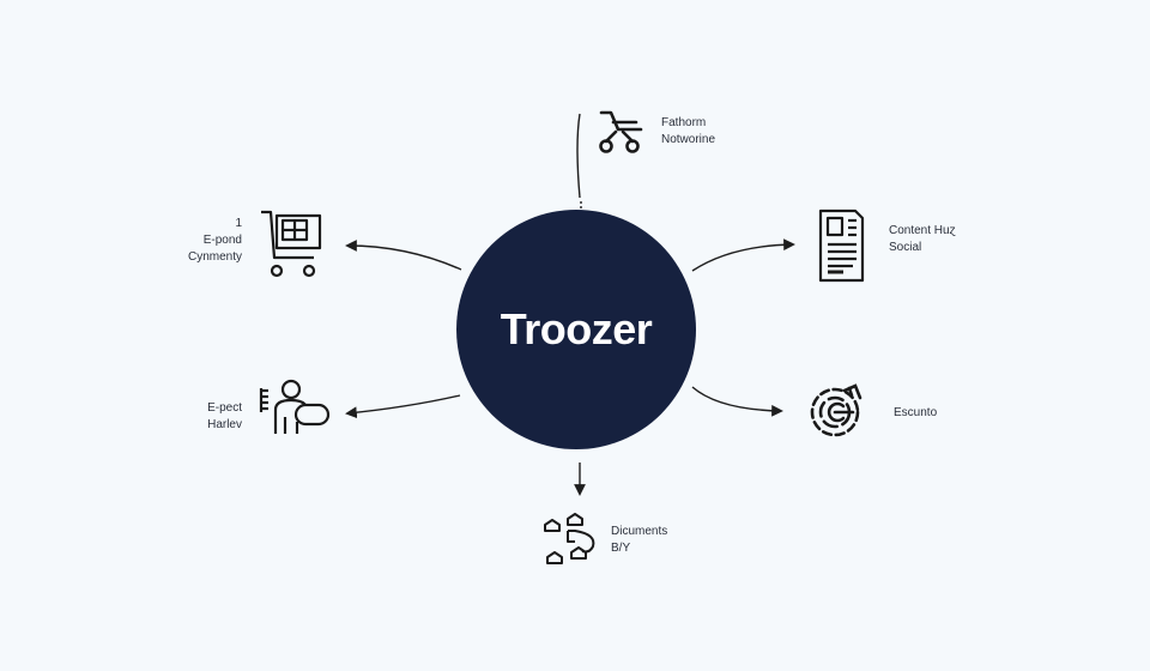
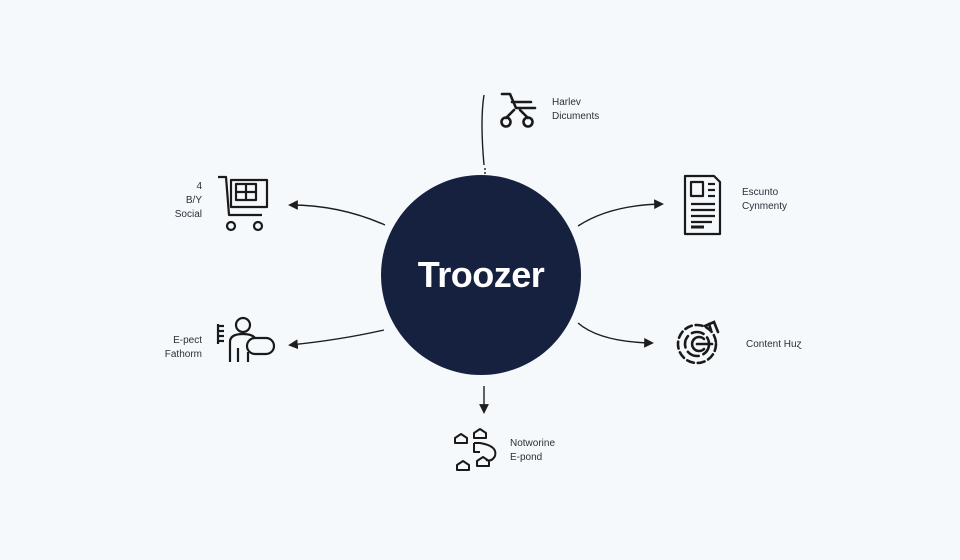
  Troozer
- Fathorm
+ Harlev
- Notworine
+ Dicuments
- 1
+ 4
- E-pond
+ B/Y
- Cynmenty
+ Social
- Content Huɀ
+ Escunto
- Social
+ Cynmenty
  E-pect
- Harlev
+ Fathorm
- Escunto
+ Content Huɀ
- Dicuments
+ Notworine
- B/Y
+ E-pond
